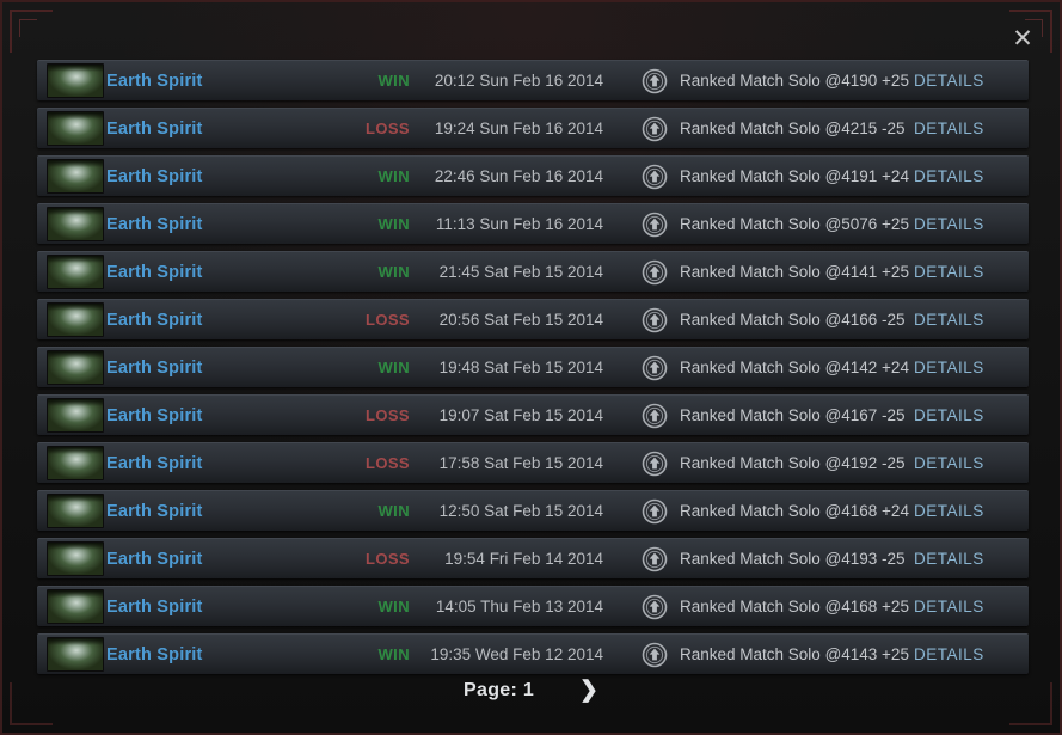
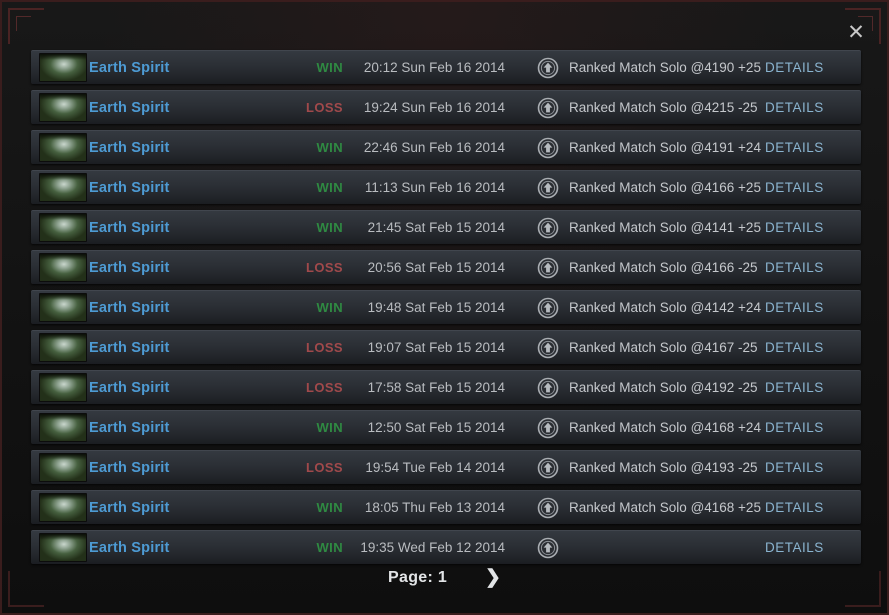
  ✕
  Earth Spirit
  WIN
  20:12 Sun Feb 16 2014
  Ranked Match Solo @4190 +25
  DETAILS
  Earth Spirit
  LOSS
  19:24 Sun Feb 16 2014
  Ranked Match Solo @4215 -25
  DETAILS
  Earth Spirit
  WIN
  22:46 Sun Feb 16 2014
  Ranked Match Solo @4191 +24
  DETAILS
  Earth Spirit
  WIN
  11:13 Sun Feb 16 2014
- Ranked Match Solo @5076 +25
+ Ranked Match Solo @4166 +25
  DETAILS
  Earth Spirit
  WIN
  21:45 Sat Feb 15 2014
  Ranked Match Solo @4141 +25
  DETAILS
  Earth Spirit
  LOSS
  20:56 Sat Feb 15 2014
  Ranked Match Solo @4166 -25
  DETAILS
  Earth Spirit
  WIN
  19:48 Sat Feb 15 2014
  Ranked Match Solo @4142 +24
  DETAILS
  Earth Spirit
  LOSS
  19:07 Sat Feb 15 2014
  Ranked Match Solo @4167 -25
  DETAILS
  Earth Spirit
  LOSS
  17:58 Sat Feb 15 2014
  Ranked Match Solo @4192 -25
  DETAILS
  Earth Spirit
  WIN
  12:50 Sat Feb 15 2014
  Ranked Match Solo @4168 +24
  DETAILS
  Earth Spirit
  LOSS
- 19:54 Fri Feb 14 2014
+ 19:54 Tue Feb 14 2014
  Ranked Match Solo @4193 -25
  DETAILS
  Earth Spirit
  WIN
- 14:05 Thu Feb 13 2014
+ 18:05 Thu Feb 13 2014
  Ranked Match Solo @4168 +25
  DETAILS
  Earth Spirit
  WIN
  19:35 Wed Feb 12 2014
- Ranked Match Solo @4143 +25
  DETAILS
  Page: 1
  ❯
